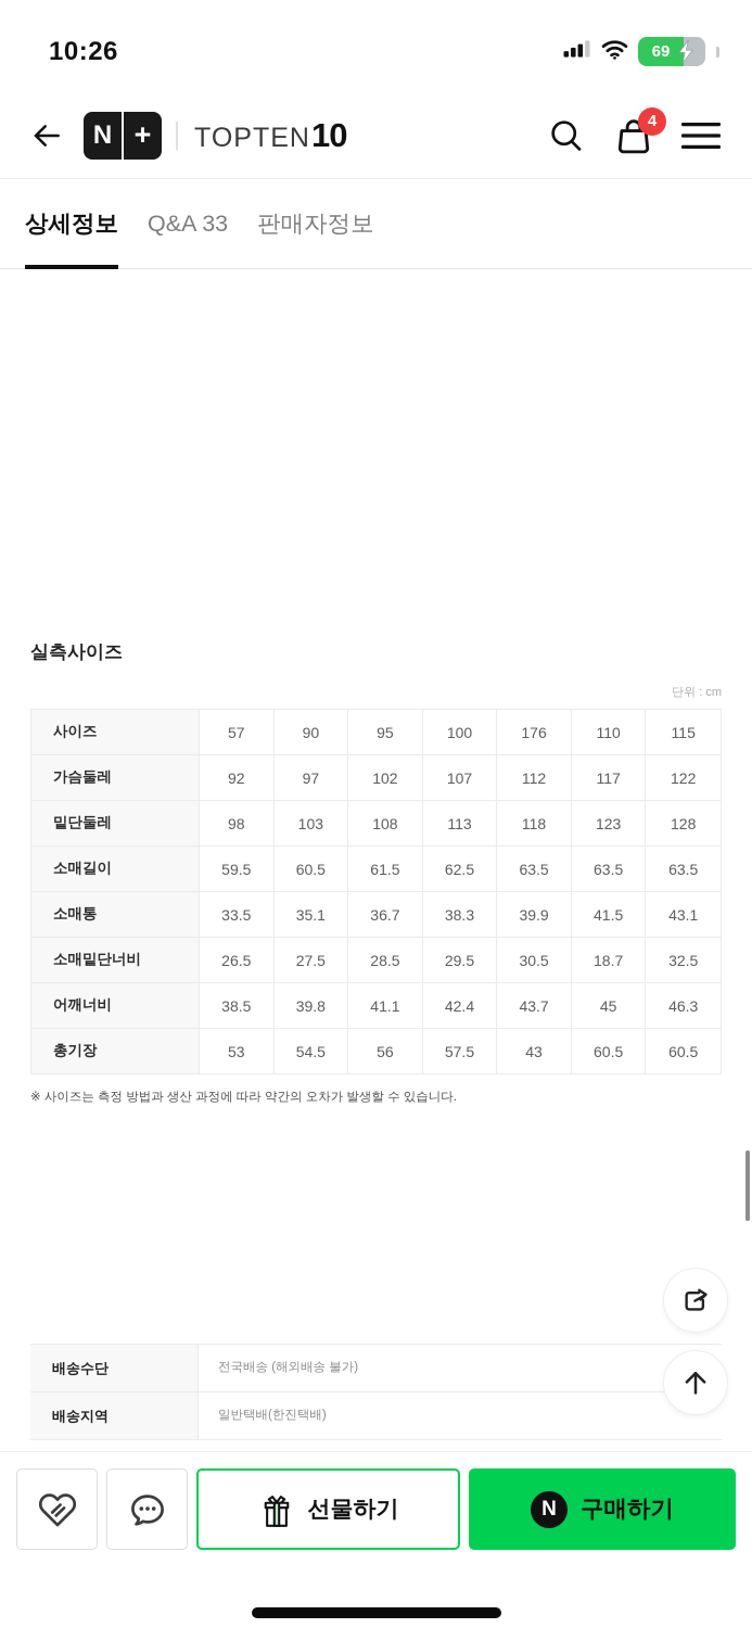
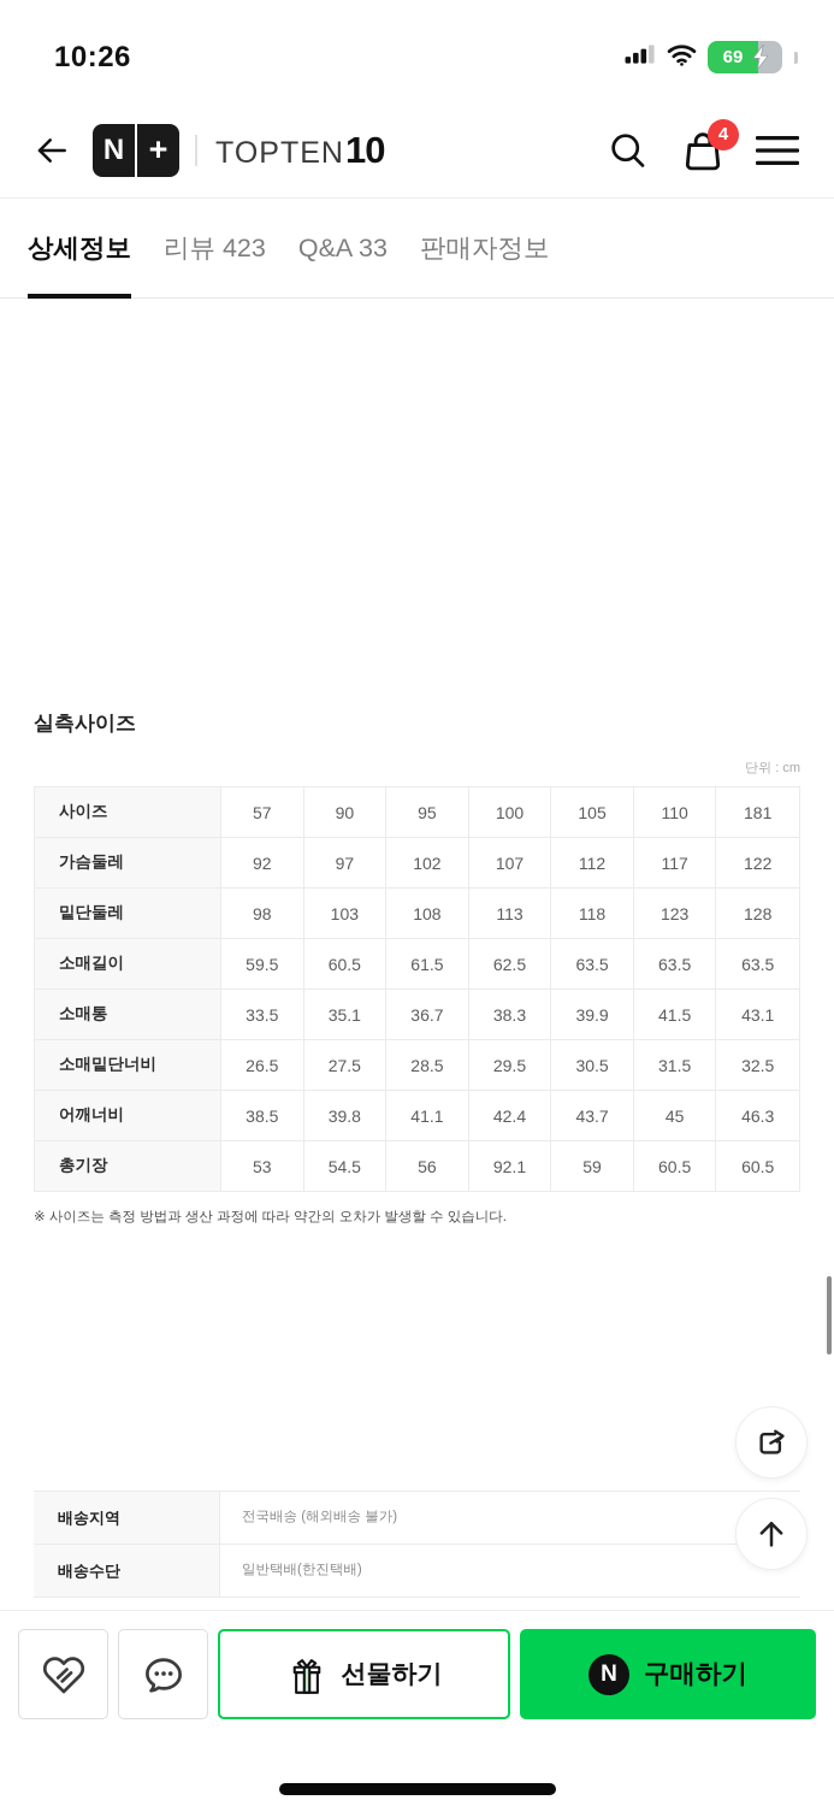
  10:26
  69
  N
  +
  TOPTEN
  10
  4
  상세정보
+ 리뷰 423
  Q&A 33
  판매자정보
  실측사이즈
  단위 : cm
  사이즈
  57
  90
  95
  100
- 176
+ 105
  110
- 115
+ 181
  가슴둘레
  92
  97
  102
  107
  112
  117
  122
  밑단둘레
  98
  103
  108
  113
  118
  123
  128
  소매길이
  59.5
  60.5
  61.5
  62.5
  63.5
  63.5
  63.5
  소매통
  33.5
  35.1
  36.7
  38.3
  39.9
  41.5
  43.1
  소매밑단너비
  26.5
  27.5
  28.5
  29.5
  30.5
- 18.7
+ 31.5
  32.5
  어깨너비
  38.5
  39.8
  41.1
  42.4
  43.7
  45
  46.3
  총기장
  53
  54.5
  56
- 57.5
+ 92.1
- 43
+ 59
  60.5
  60.5
  ※ 사이즈는 측정 방법과 생산 과정에 따라 약간의 오차가 발생할 수 있습니다.
- 배송수단
+ 배송지역
  전국배송 (해외배송 불가)
- 배송지역
+ 배송수단
  일반택배(한진택배)
  선물하기
  N
  구매하기
